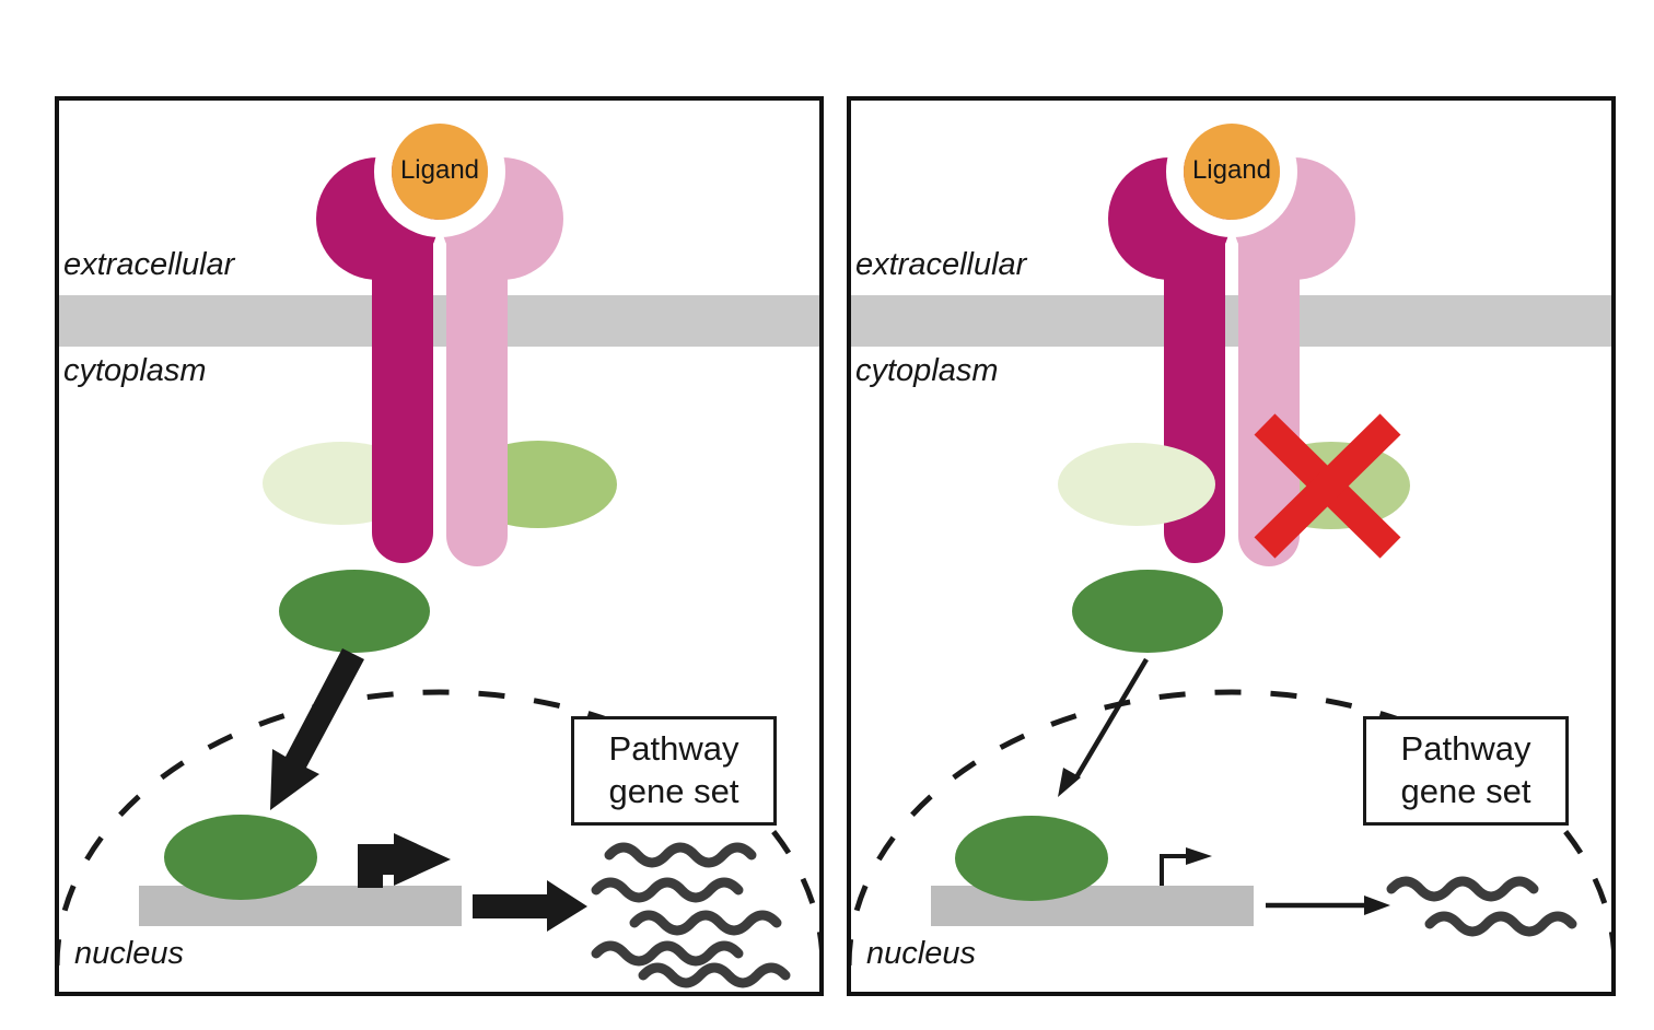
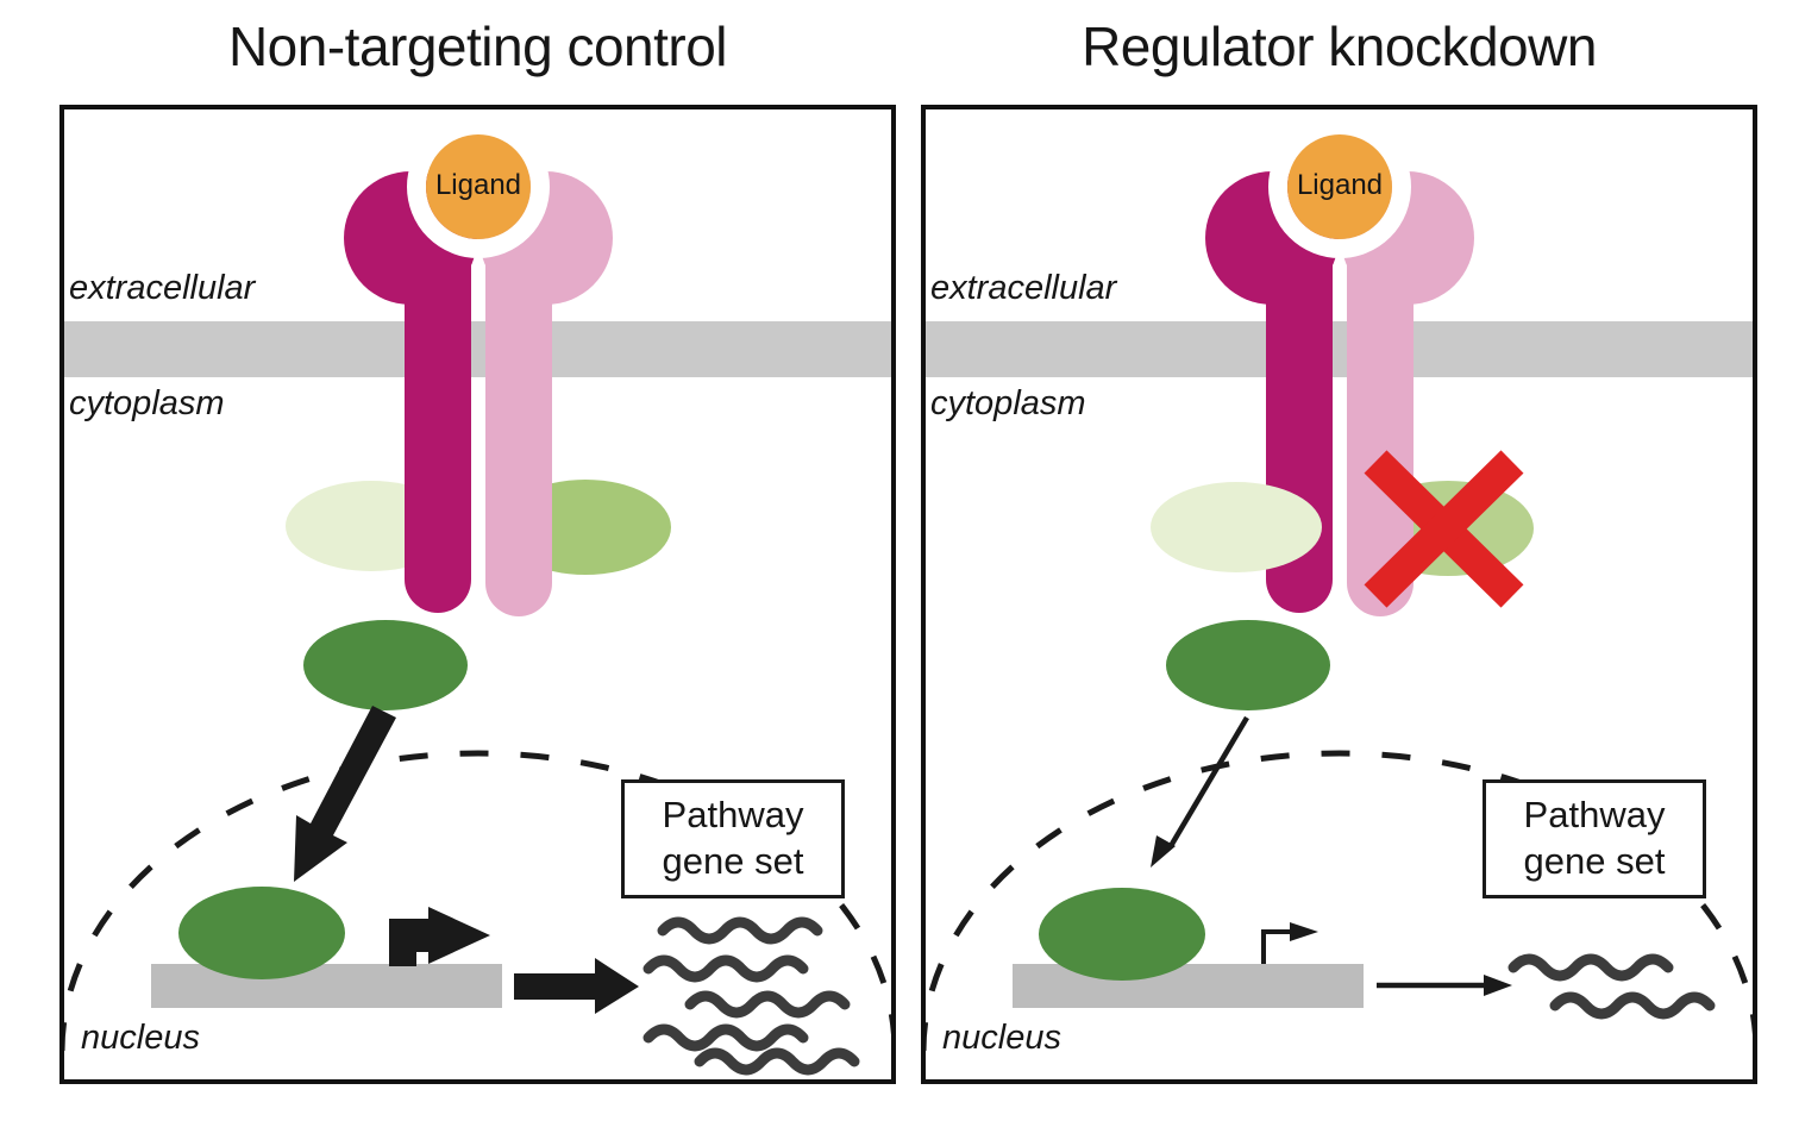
+ Non-targeting control
+ Regulator knockdown
  extracellular
  cytoplasm
  nucleus
  Ligand
  Pathway
  gene set
  extracellular
  cytoplasm
  nucleus
  Ligand
  Pathway
  gene set
